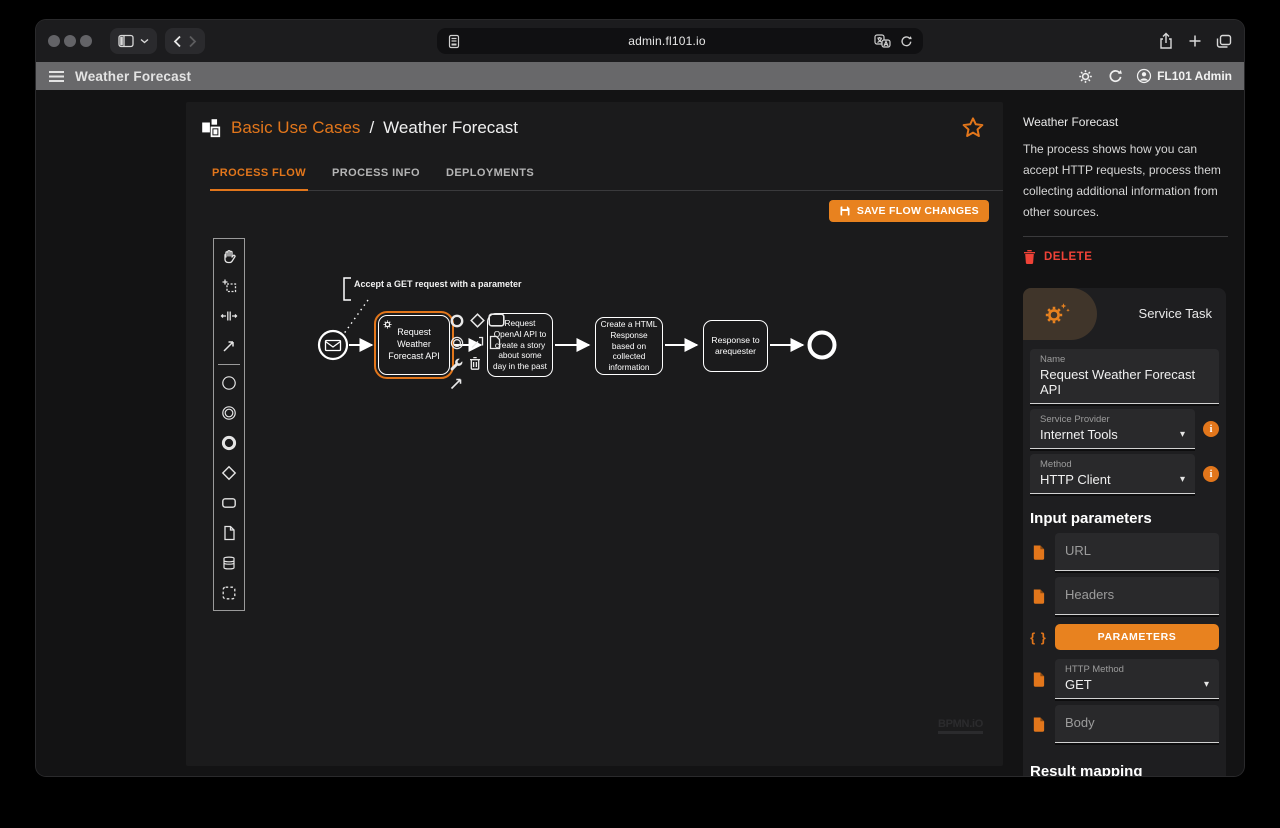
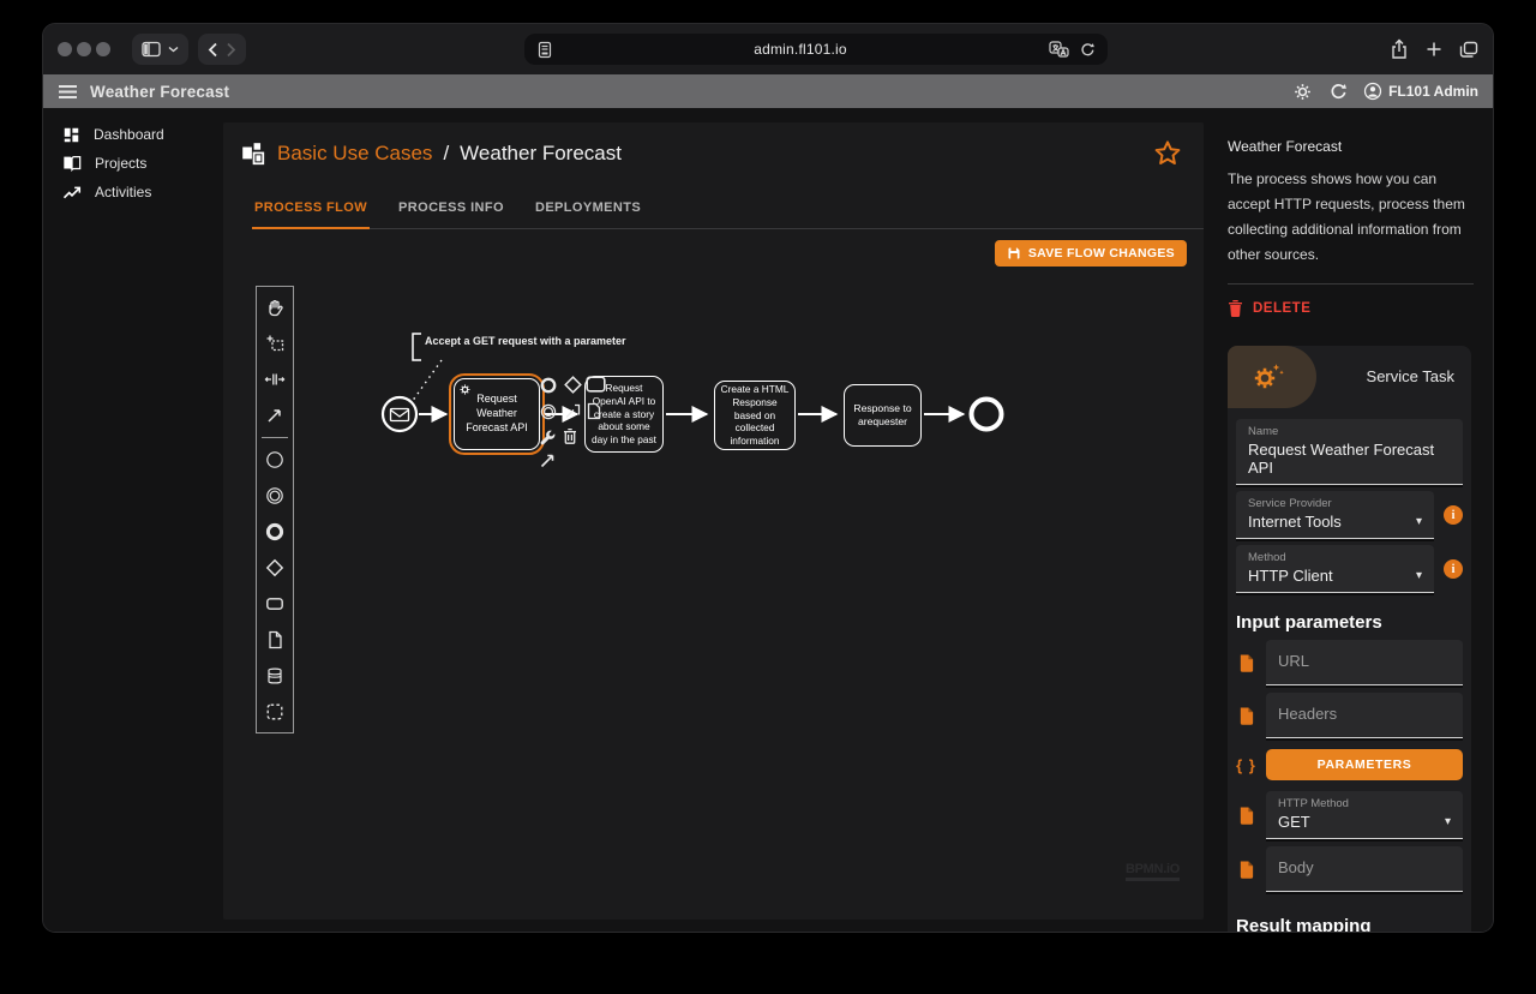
  admin.fl101.io
  Weather Forecast
  FL101 Admin
+ Dashboard
+ Projects
+ Activities
  Basic Use Cases
  /
  Weather Forecast
  PROCESS FLOW
  PROCESS INFO
  DEPLOYMENTS
  SAVE FLOW CHANGES
  Accept a GET request with a parameter
  Request Weather Forecast API
  Request OpenAI API to create a story about some day in the past
  Create a HTML Response based on collected information
  Response to arequester
  Weather Forecast
  The process shows how you can accept HTTP requests, process them collecting additional information from other sources.
  DELETE
  Service Task
  Name
  Request Weather Forecast API
  Service Provider
  Internet Tools
  ▾
  i
  Method
  HTTP Client
  ▾
  i
  Input parameters
  URL
  Headers
  { }
  PARAMETERS
  HTTP Method
  GET
  ▾
  Body
  Result mapping
